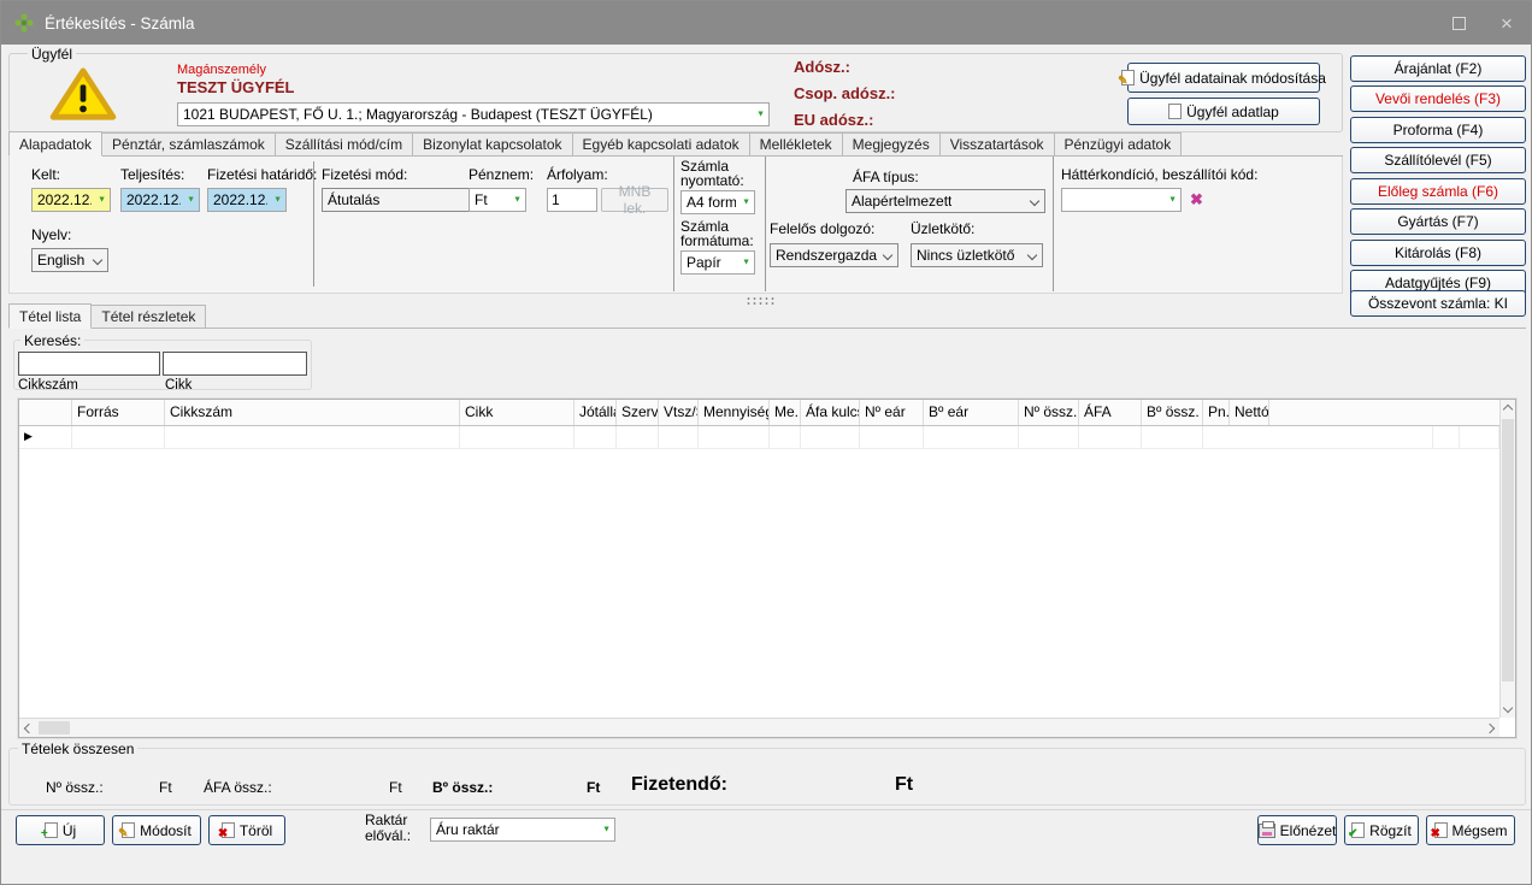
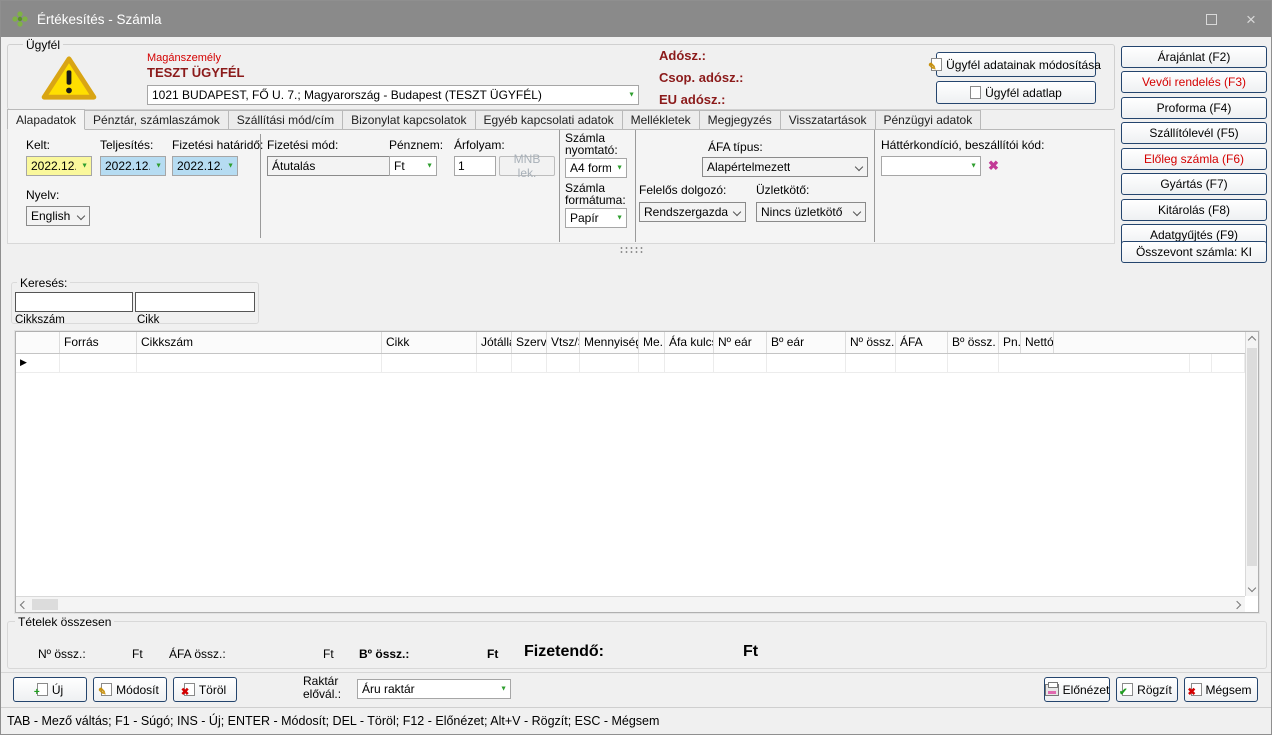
  Értékesítés - Számla
  ×
  Ügyfél
  Magánszemély
  TESZT ÜGYFÉL
- 1021 BUDAPEST, FŐ U. 1.; Magyarország - Budapest (TESZT ÜGYFÉL)
+ 1021 BUDAPEST, FŐ U. 7.; Magyarország - Budapest (TESZT ÜGYFÉL)
  Adósz.:
  Csop. adósz.:
  EU adósz.:
  ✎
  Ügyfél adatainak módosítása
  Ügyfél adatlap
  Árajánlat (F2)
  Vevői rendelés (F3)
  Proforma (F4)
  Szállítólevél (F5)
  Előleg számla (F6)
  Gyártás (F7)
  Kitárolás (F8)
  Adatgyűjtés (F9)
  Összevont számla: KI
  Alapadatok
  Pénztár, számlaszámok
  Szállítási mód/cím
  Bizonylat kapcsolatok
  Egyéb kapcsolati adatok
  Mellékletek
  Megjegyzés
  Visszatartások
  Pénzügyi adatok
  Kelt:
  Teljesítés:
  Fizetési határidő:
  Fizetési mód:
  Átutalás
  Pénznem:
  Ft
  Árfolyam:
  1
  MNB lek.
  Számla nyomtató:
  A4 form
  Számla formátuma:
  Papír
  ÁFA típus:
  Alapértelmezett
  Felelős dolgozó:
  Rendszergazda
  Üzletkötő:
  Nincs üzletkötő
  Háttérkondíció, beszállítói kód:
  ✖
  Nyelv:
  English
- Tétel lista
- Tétel részletek
  Keresés:
  Cikkszám
  Cikk
  Forrás
  Cikkszám
  Cikk
  Jótáll
  Szerv
  Vtsz/
  Mennyiség
  Me.
  Áfa kulc
  Nº eár
  Bº eár
  Nº össz.
  ÁFA
  Bº össz.
  Pn.
  Nettó
  ▶
  Tételek összesen
  Nº össz.:
  Ft
  ÁFA össz.:
  Ft
  Bº össz.:
  Ft
  Fizetendő:
  Ft
  +
  Új
  ✎
  Módosít
  ✖
  Töröl
  Raktár elővál.:
  Áru raktár
  Előnézet
  ✔
  Rögzít
  ✖
  Mégsem
+ TAB - Mező váltás; F1 - Súgó; INS - Új; ENTER - Módosít; DEL - Töröl; F12 - Előnézet; Alt+V - Rögzít; ESC - Mégsem
